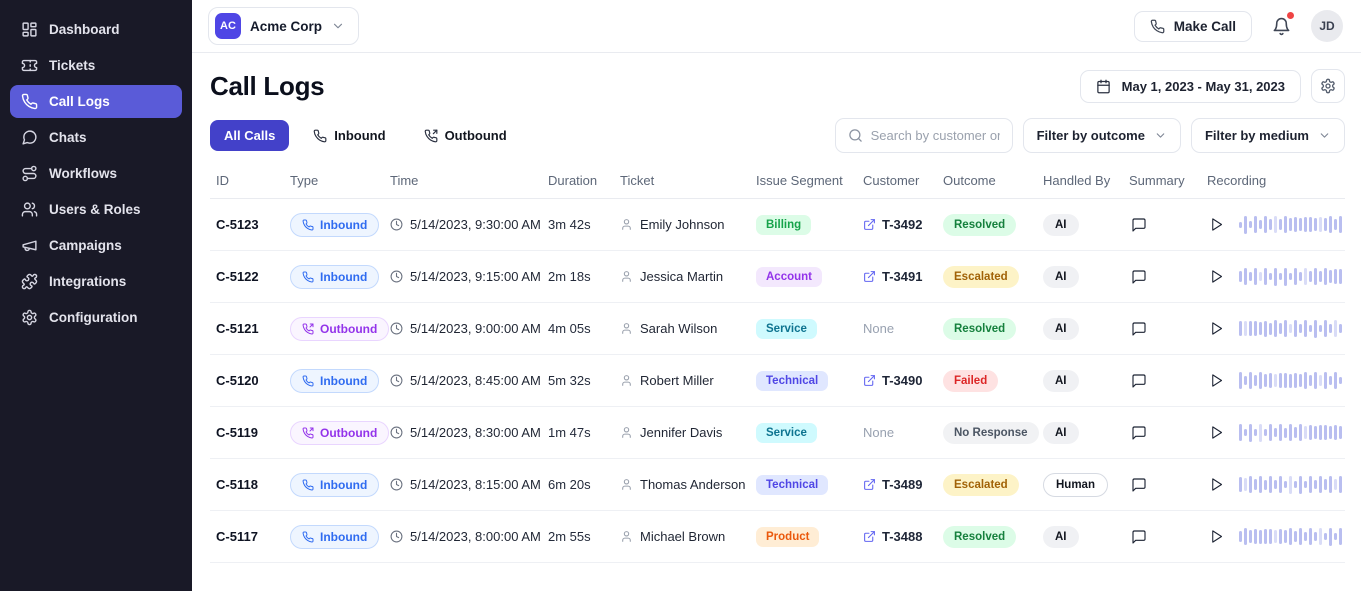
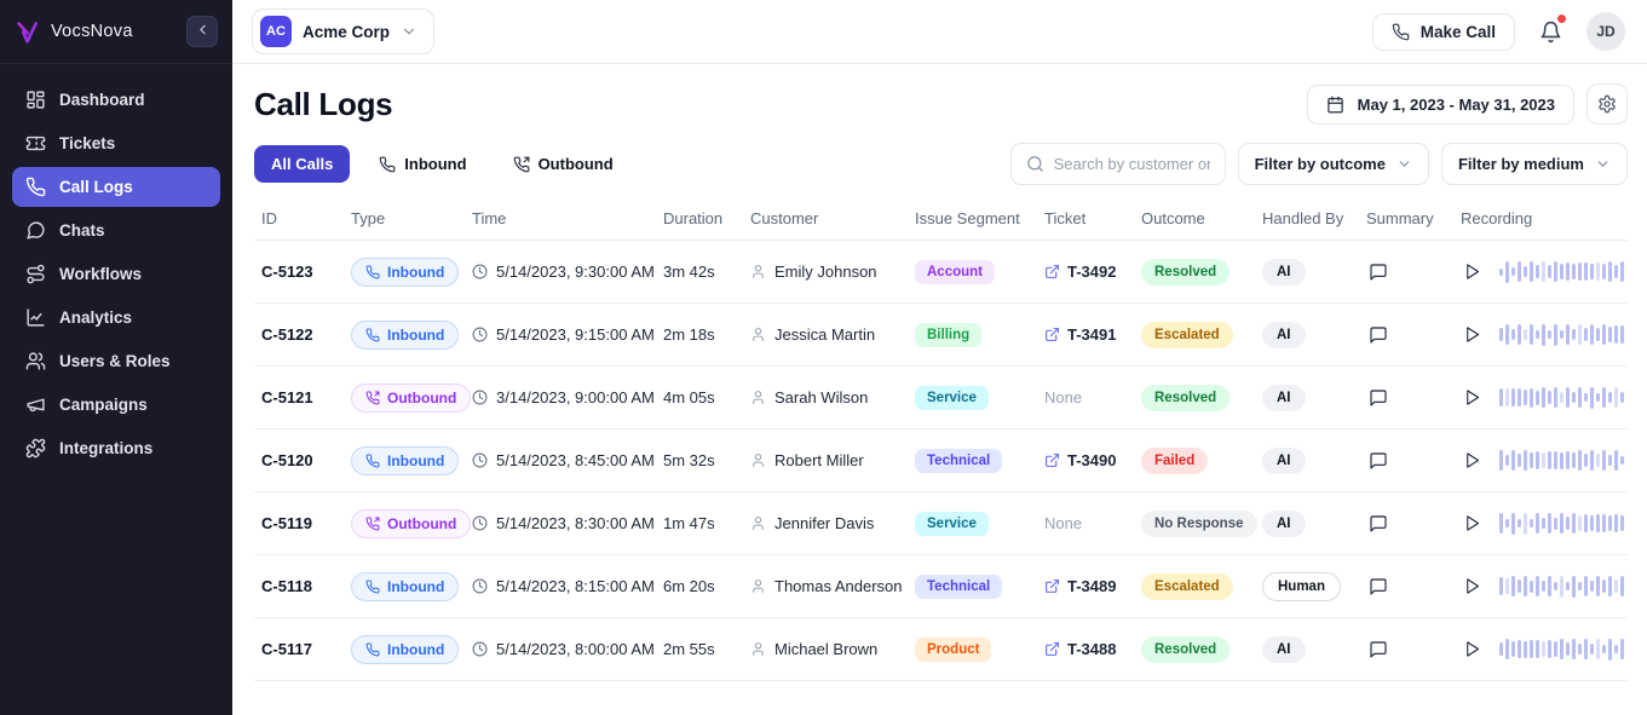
+ VocsNova
  Dashboard
  Tickets
  Call Logs
  Chats
  Workflows
+ Analytics
  Users & Roles
  Campaigns
  Integrations
- Configuration
  AC
  Acme Corp
  Make Call
  JD
  Call Logs
  May 1, 2023 - May 31, 2023
  All Calls
  Inbound
  Outbound
  Search by customer or
  Filter by outcome
  Filter by medium
  ID
  Type
  Time
  Duration
- Ticket
+ Customer
  Issue Segment
- Customer
+ Ticket
  Outcome
  Handled By
  Summary
  Recording
  C-5123
  Inbound
  5/14/2023, 9:30:00 AM
  3m 42s
  Emily Johnson
- Billing
+ Account
  T-3492
  Resolved
  AI
  C-5122
  Inbound
  5/14/2023, 9:15:00 AM
  2m 18s
  Jessica Martin
- Account
+ Billing
  T-3491
  Escalated
  AI
  C-5121
  Outbound
- 5/14/2023, 9:00:00 AM
+ 3/14/2023, 9:00:00 AM
  4m 05s
  Sarah Wilson
  Service
  None
  Resolved
  AI
  C-5120
  Inbound
  5/14/2023, 8:45:00 AM
  5m 32s
  Robert Miller
  Technical
  T-3490
  Failed
  AI
  C-5119
  Outbound
  5/14/2023, 8:30:00 AM
  1m 47s
  Jennifer Davis
  Service
  None
  No Response
  AI
  C-5118
  Inbound
  5/14/2023, 8:15:00 AM
  6m 20s
  Thomas Anderson
  Technical
  T-3489
  Escalated
  Human
  C-5117
  Inbound
  5/14/2023, 8:00:00 AM
  2m 55s
  Michael Brown
  Product
  T-3488
  Resolved
  AI
